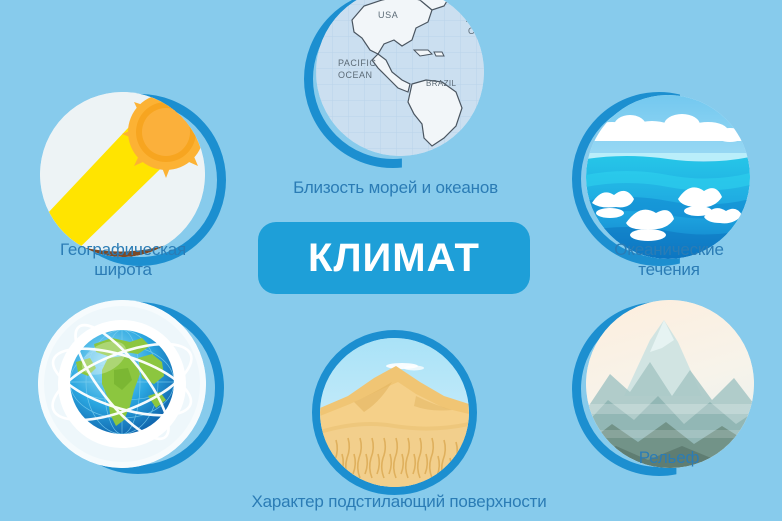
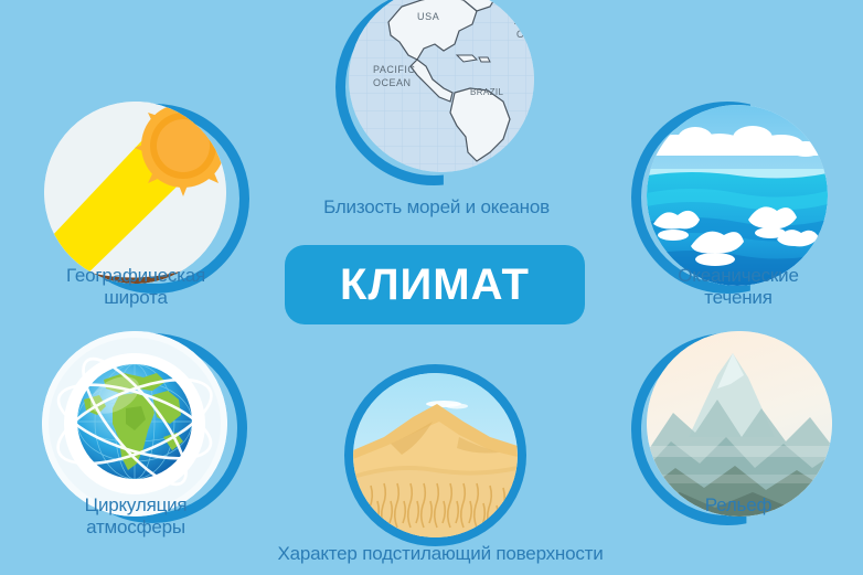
  Географическая
  широта
  USA
  PACIFIC
  OCEAN
  BRAZIL
  O
  Близость морей и океанов
  Океанические
  течения
+ Циркуляция
+ атмосферы
  Характер подстилающий поверхности
  Рельеф
  КЛИМАТ
